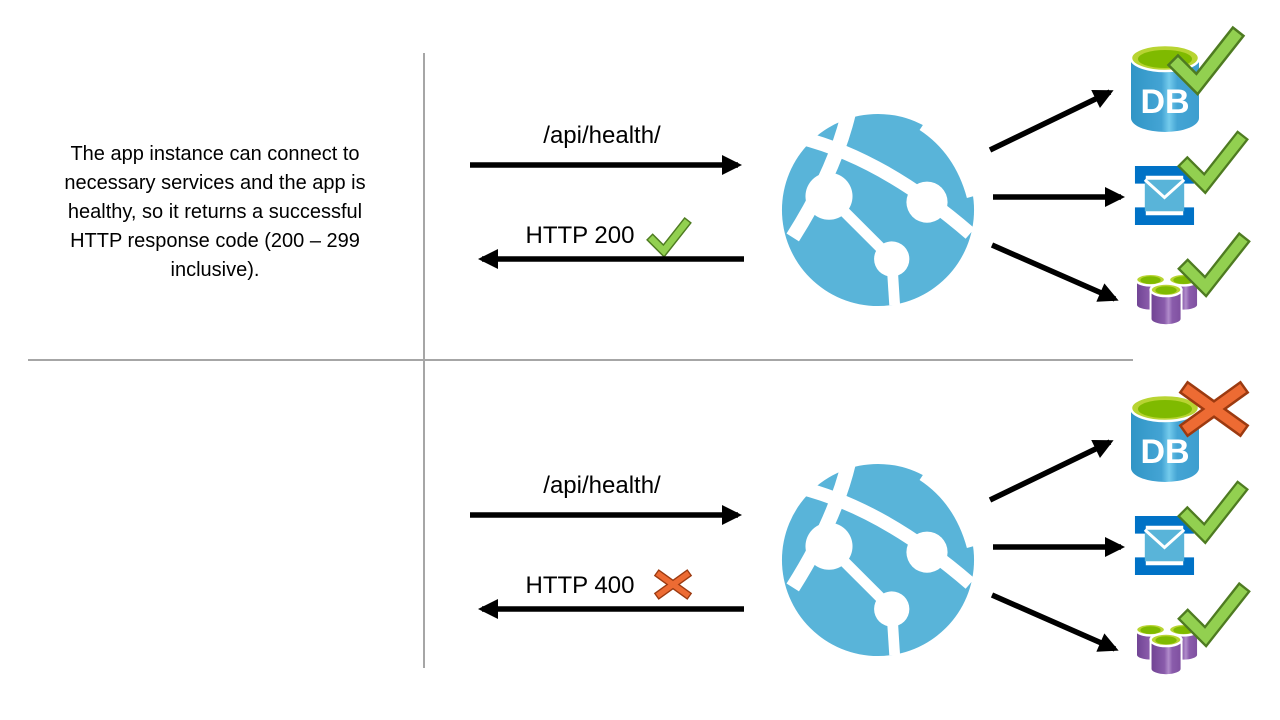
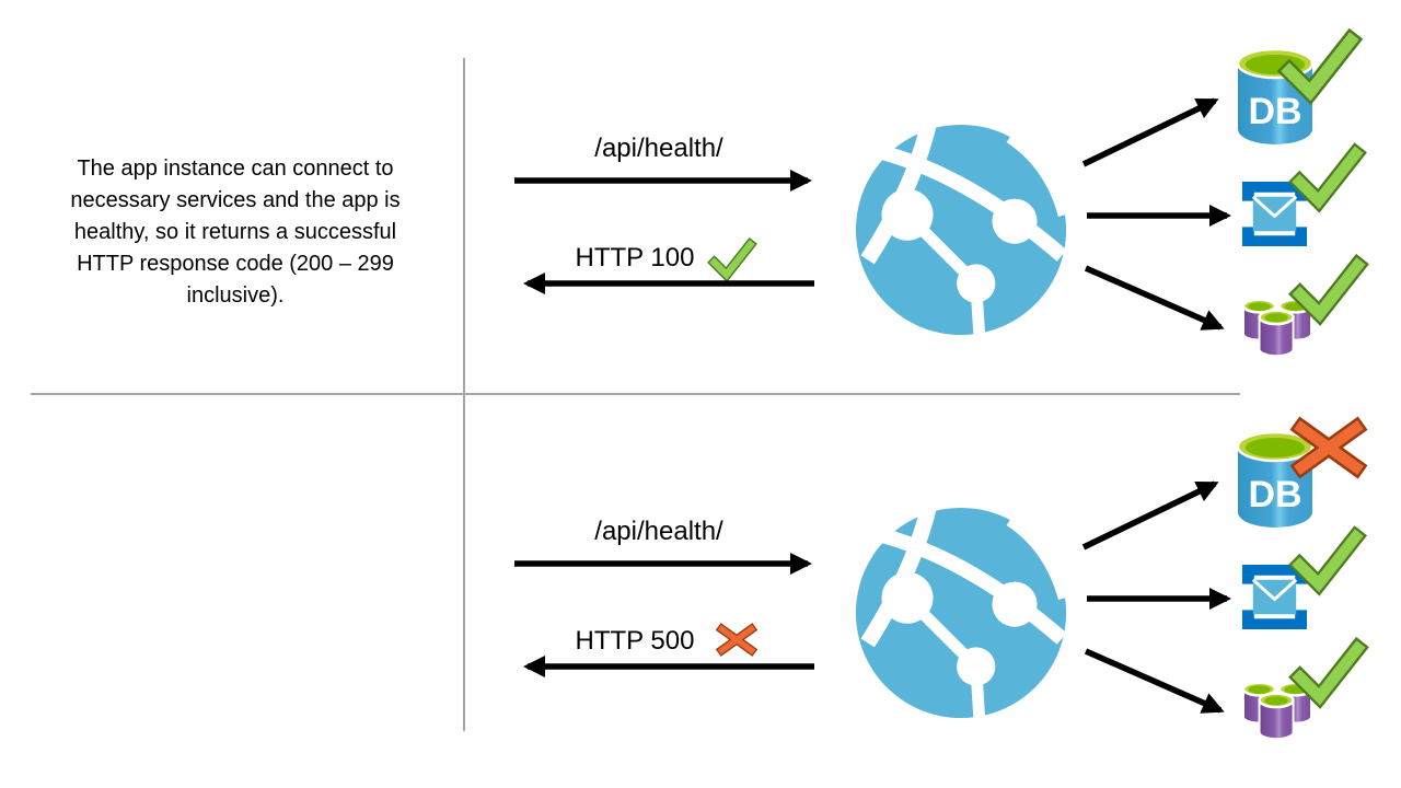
  The app instance can connect to
  necessary services and the app is
  healthy, so it returns a successful
  HTTP response code (200 – 299
  inclusive).
  /api/health/
- HTTP 200
+ HTTP 100
  DB
  /api/health/
- HTTP 400
+ HTTP 500
  DB
